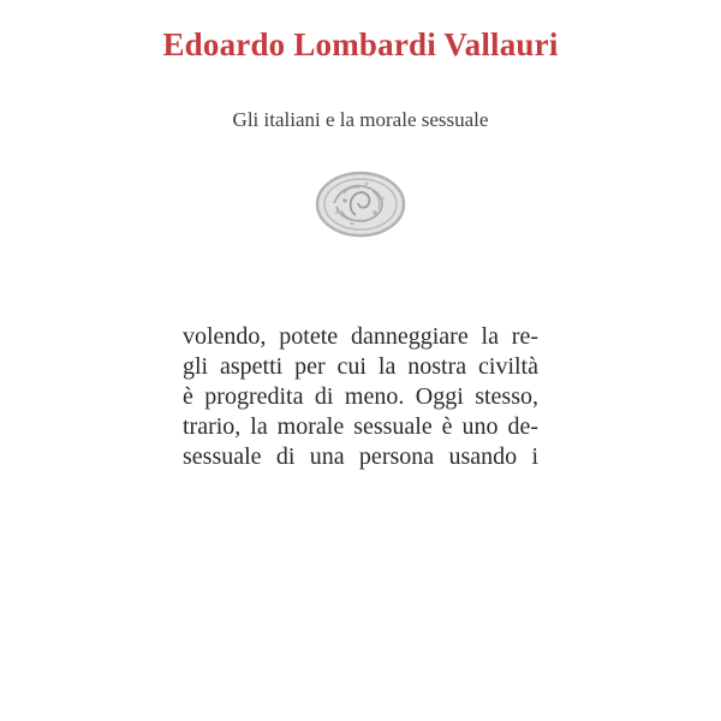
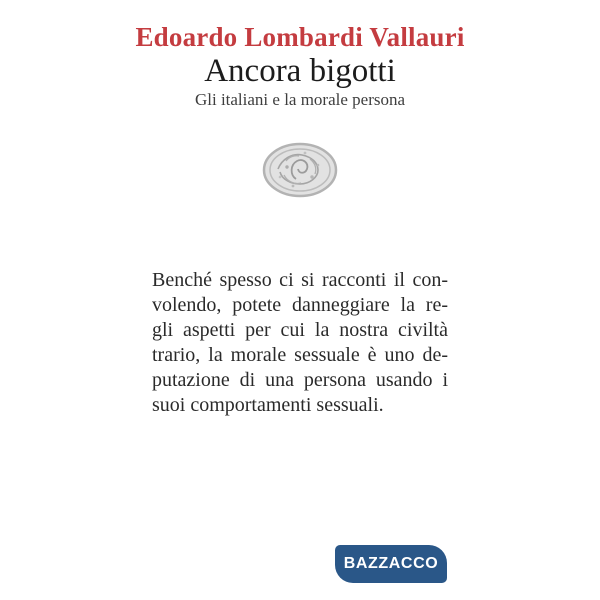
  Edoardo Lombardi Vallauri
+ Ancora bigotti
- Gli italiani e la morale sessuale
+ Gli italiani e la morale persona
+ Benché spesso ci si racconti il con-
  volendo, potete danneggiare la re-
  gli aspetti per cui la nostra civiltà
- è progredita di meno. Oggi stesso,
  trario, la morale sessuale è uno de-
- sessuale di una persona usando i
+ putazione di una persona usando i
+ suoi comportamenti sessuali.
+ BAZZACCO
